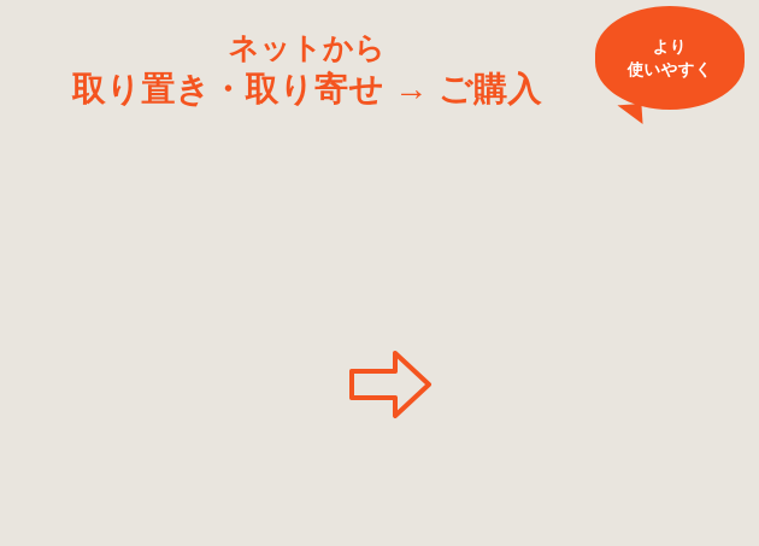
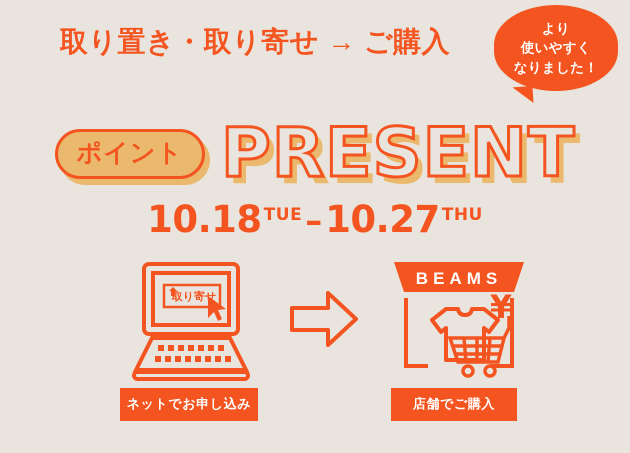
- ネットから
  取り置き・取り寄せ → ご購入
  より
  使いやすく
+ なりました！
+ ポイント
+ PRESENT
+ 10.18TUE –10.27THU
+ 取り寄せ
+ BEAMS
+ ¥
+ ネットでお申し込み
+ 店舗でご購入
